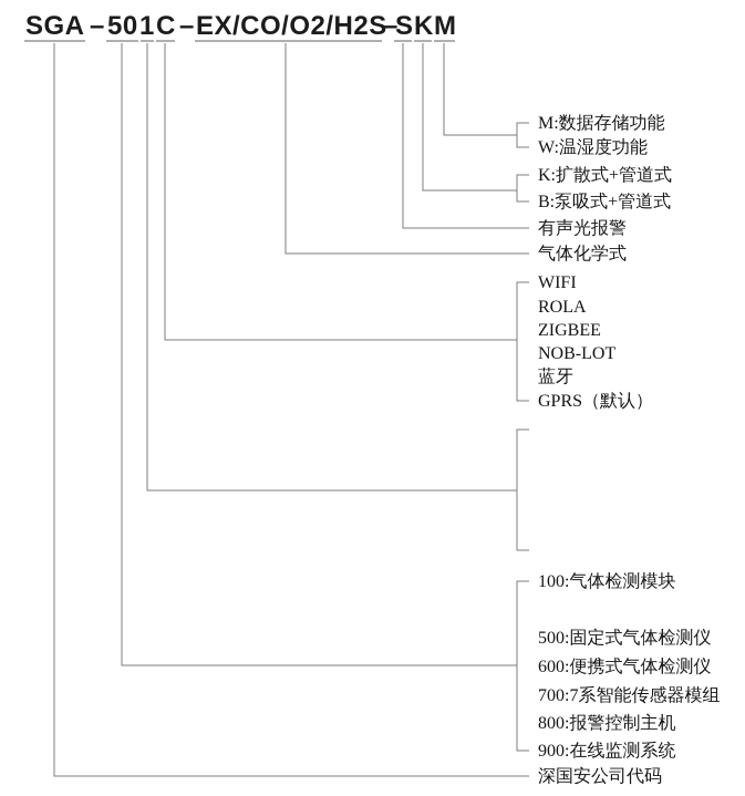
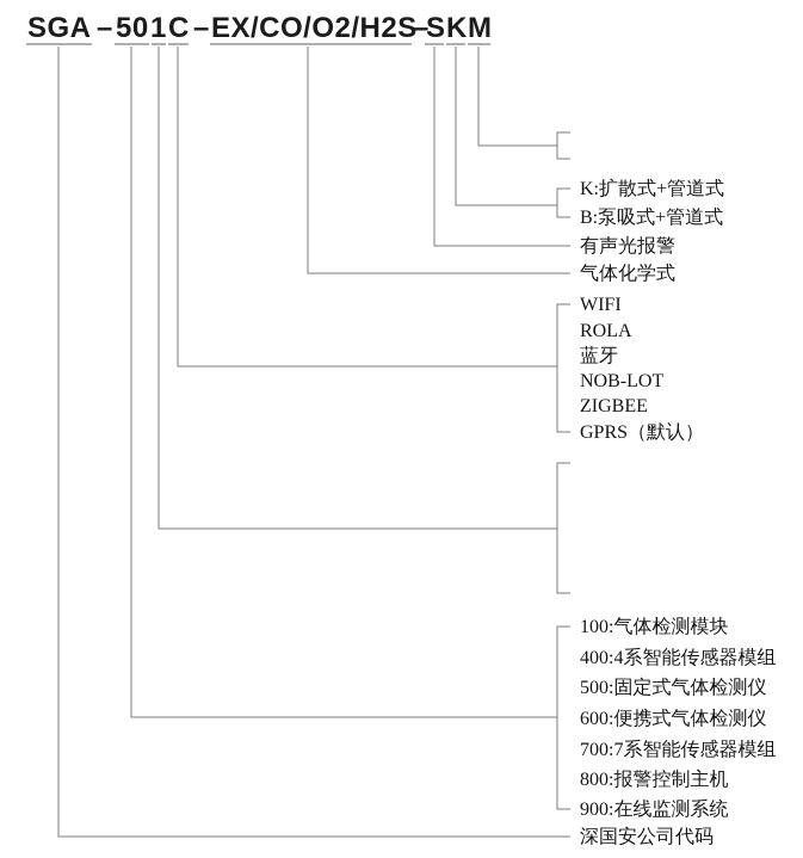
  SGA
  –
  50
  1
  C
  –
  EX/CO/O2/H2S
  –
  S
  K
  M
- M:数据存储功能
- W:温湿度功能
  K:扩散式+管道式
  B:泵吸式+管道式
  有声光报警
  气体化学式
  WIFI
  ROLA
- ZIGBEE
+ 蓝牙
  NOB-LOT
- 蓝牙
+ ZIGBEE
  GPRS（默认）
  100:气体检测模块
+ 400:4系智能传感器模组
  500:固定式气体检测仪
  600:便携式气体检测仪
  700:7系智能传感器模组
  800:报警控制主机
  900:在线监测系统
  深国安公司代码
